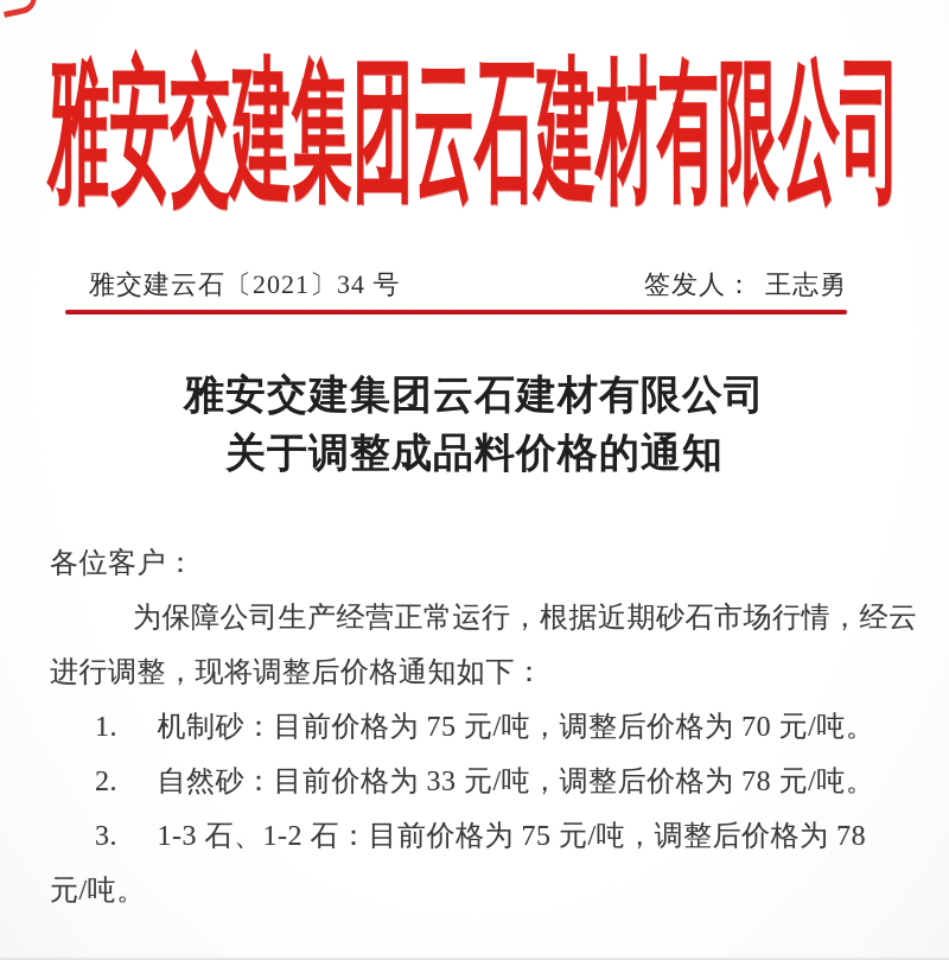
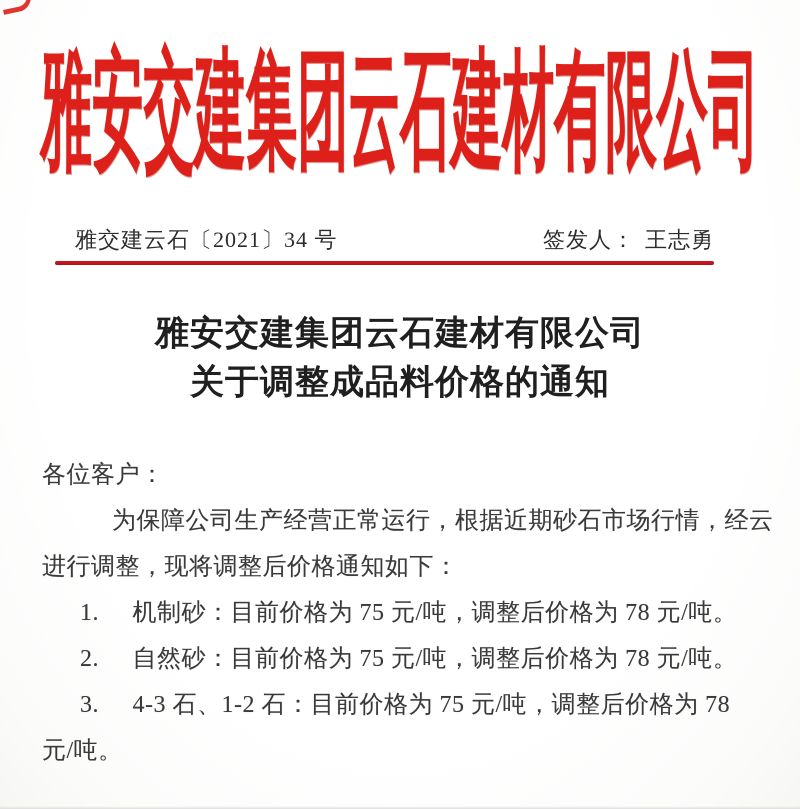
  雅安交建集团云石建材有限公司
  雅交建云石〔2021〕34 号
  签发人： 王志勇
  雅安交建集团云石建材有限公司
  关于调整成品料价格的通知
  各位客户：
  为保障公司生产经营正常运行，根据近期砂石市场行情，经云
  进行调整，现将调整后价格通知如下：
- 1. 机制砂：目前价格为 75 元/吨，调整后价格为 70 元/吨。
+ 1. 机制砂：目前价格为 75 元/吨，调整后价格为 78 元/吨。
- 2. 自然砂：目前价格为 33 元/吨，调整后价格为 78 元/吨。
+ 2. 自然砂：目前价格为 75 元/吨，调整后价格为 78 元/吨。
- 3. 1-3 石、1-2 石：目前价格为 75 元/吨，调整后价格为 78
+ 3. 4-3 石、1-2 石：目前价格为 75 元/吨，调整后价格为 78
  元/吨。
